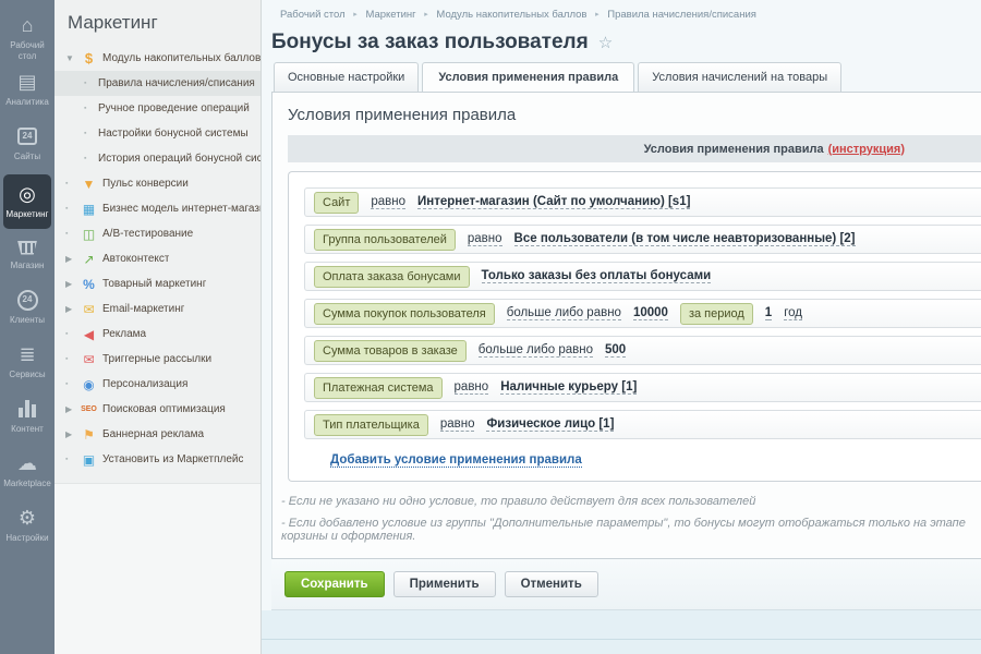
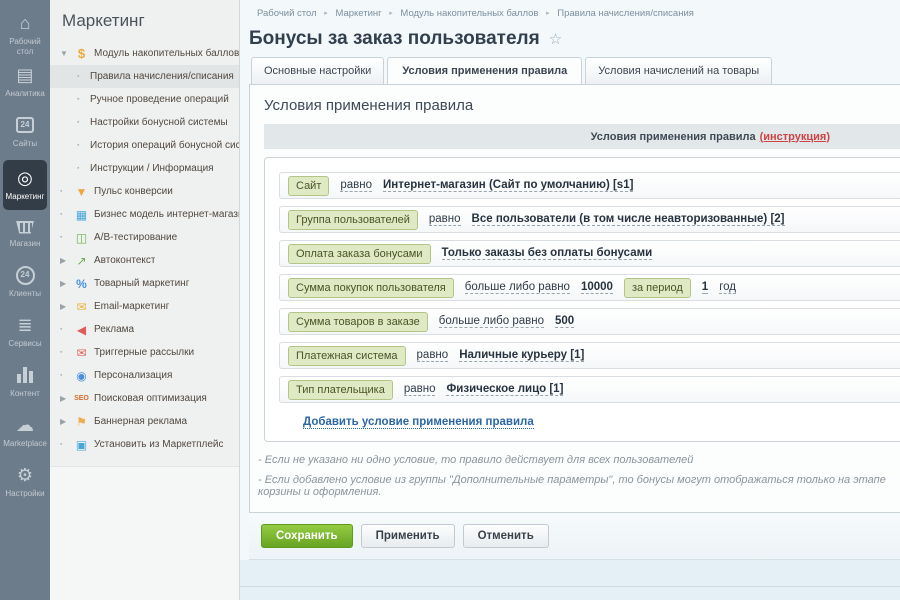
  ⌂
  Рабочий стол
  ▤
  Аналитика
  24
  Сайты
  ◎
  Маркетинг
  Магазин
  24
  Клиенты
  ≣
  Сервисы
  Контент
  ☁
  Marketplace
  ⚙
  Настройки
  Маркетинг
  ▼
  $
  Модуль накопительных баллов
  Правила начисления/списания
  Ручное проведение операций
  Настройки бонусной системы
  История операций бонусной сис
+ Инструкции / Информация
  ▼
  Пульс конверсии
  ▦
  Бизнес модель интернет-магаз
  ◫
  A/B-тестирование
  ▶
  ↗
  Автоконтекст
  ▶
  %
  Товарный маркетинг
  ▶
  ✉
  Email-маркетинг
  ◀
  Реклама
  ✉
  Триггерные рассылки
  ◉
  Персонализация
  ▶
  Поисковая оптимизация
  ▶
  ⚑
  Баннерная реклама
  ▣
  Установить из Маркетплейс
  Рабочий стол Маркетинг Модуль накопительных баллов Правила начисления/списания
  Бонусы за заказ пользователя
  ☆
  Основные настройки
  Условия применения правила
  Условия начислений на товары
  Условия применения правила
  Условия применения правила
  (инструкция)
  Сайт
  равно
  Интернет-магазин (Сайт по умолчанию) [s1]
  Группа пользователей
  равно
  Все пользователи (в том числе неавторизованные) [2]
  Оплата заказа бонусами
  Только заказы без оплаты бонусами
  Сумма покупок пользователя
  больше либо равно
  10000
  за период
  1
  год
  Сумма товаров в заказе
  больше либо равно
  500
  Платежная система
  равно
  Наличные курьеру [1]
  Тип плательщика
  равно
  Физическое лицо [1]
  Добавить условие применения правила
  - Если не указано ни одно условие, то правило действует для всех пользователей
  - Если добавлено условие из группы "Дополнительные параметры", то бонусы могут отображаться только на этапе корзины и оформления.
  Сохранить
  Применить
  Отменить
